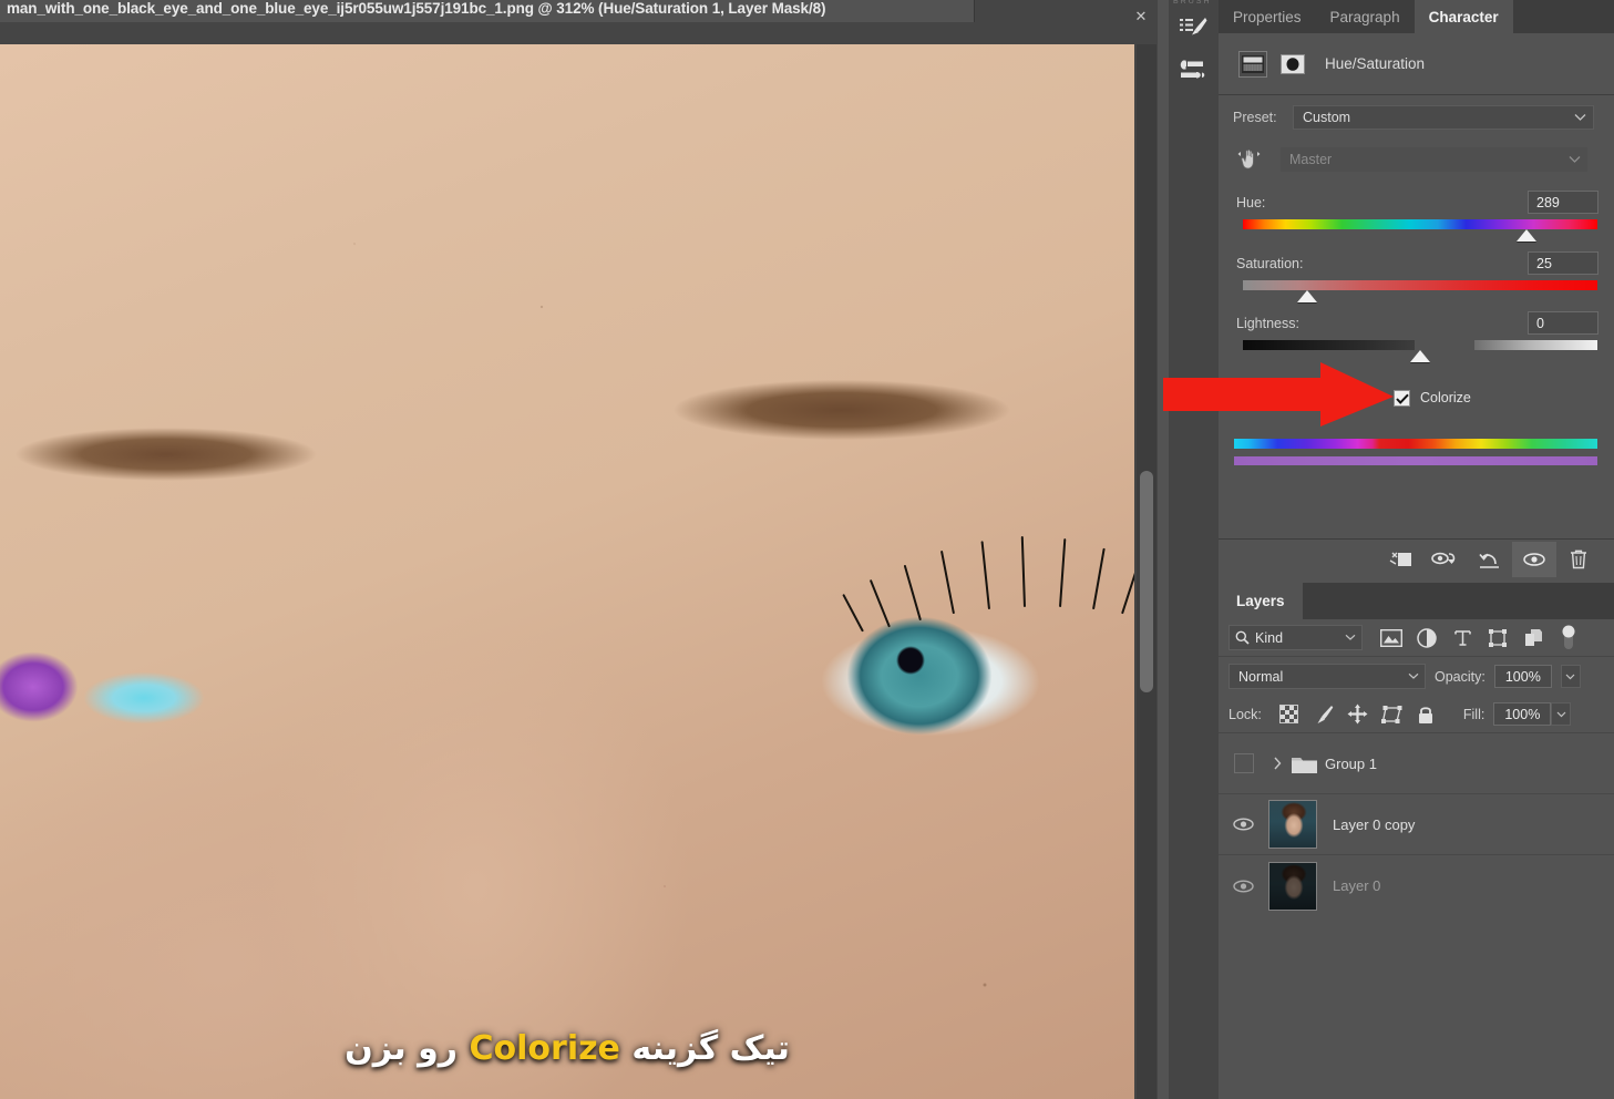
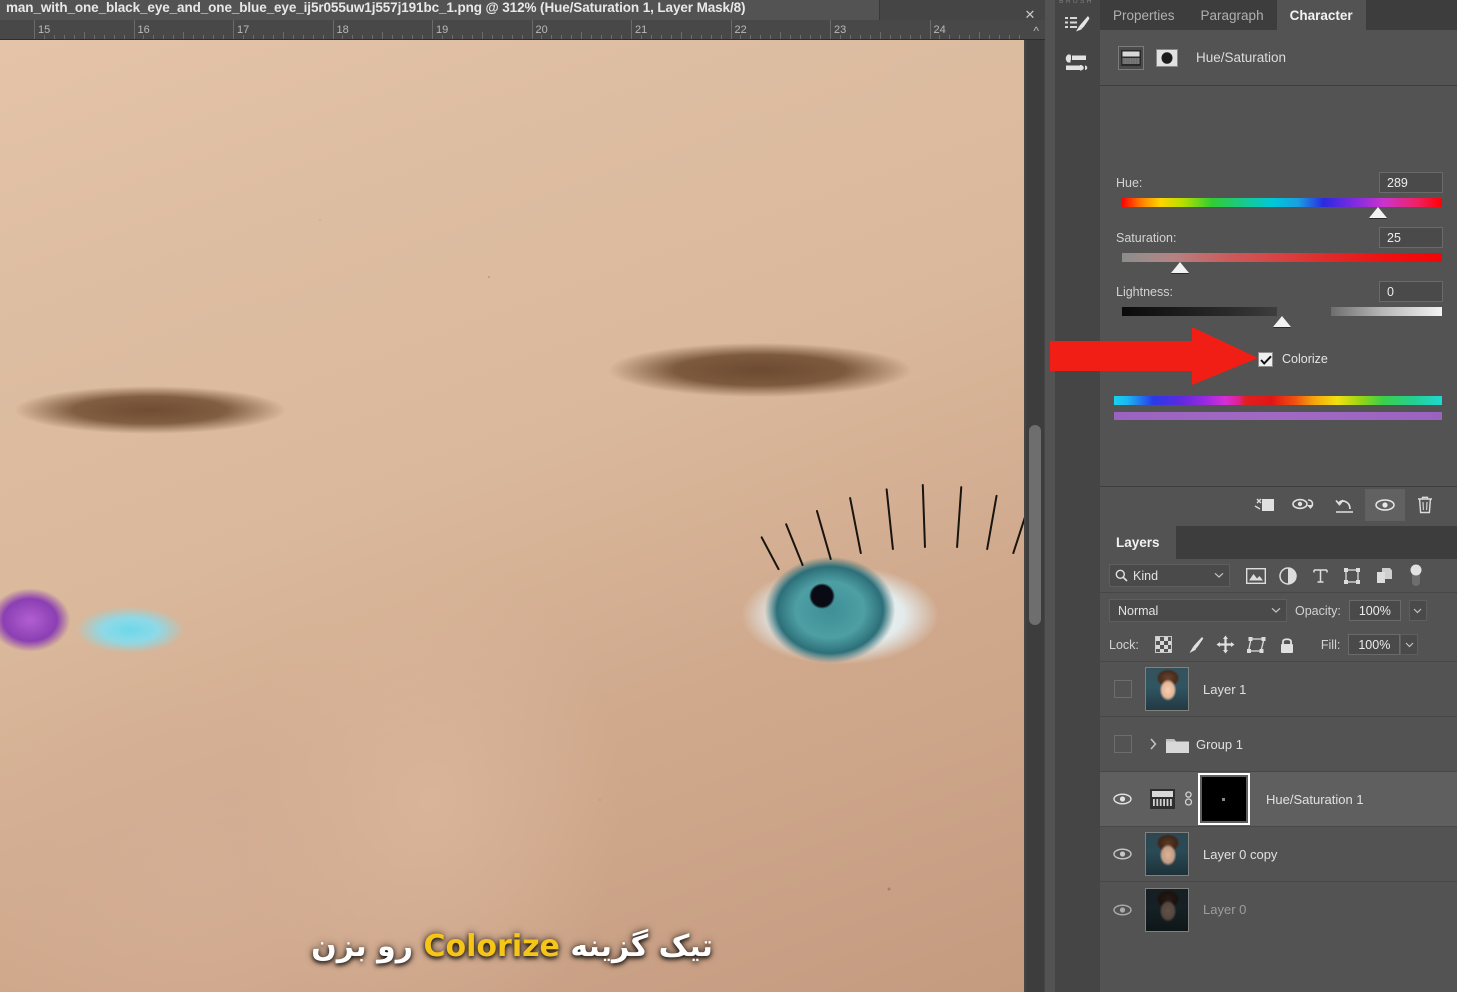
  man_with_one_black_eye_and_one_blue_eye_ij5r055uw1j557j191bc_1.png @ 312% (Hue/Saturation 1, Layer Mask/8)
  ✕
+ 15
+ 16
+ 17
+ 18
+ 19
+ 20
+ 21
+ 22
+ 23
+ 24
+ ^
  تیک گزینه Colorize رو بزن
  Properties
  Paragraph
  Character
  Hue/Saturation
- Preset:
- Custom
- Master
  Hue:
  289
  Saturation:
  25
  Lightness:
  0
  Colorize
  Layers
  Kind
  Normal
  Opacity:
  100%
  Lock:
  Fill:
  100%
+ Layer 1
  Group 1
+ Hue/Saturation 1
  Layer 0 copy
  Layer 0
